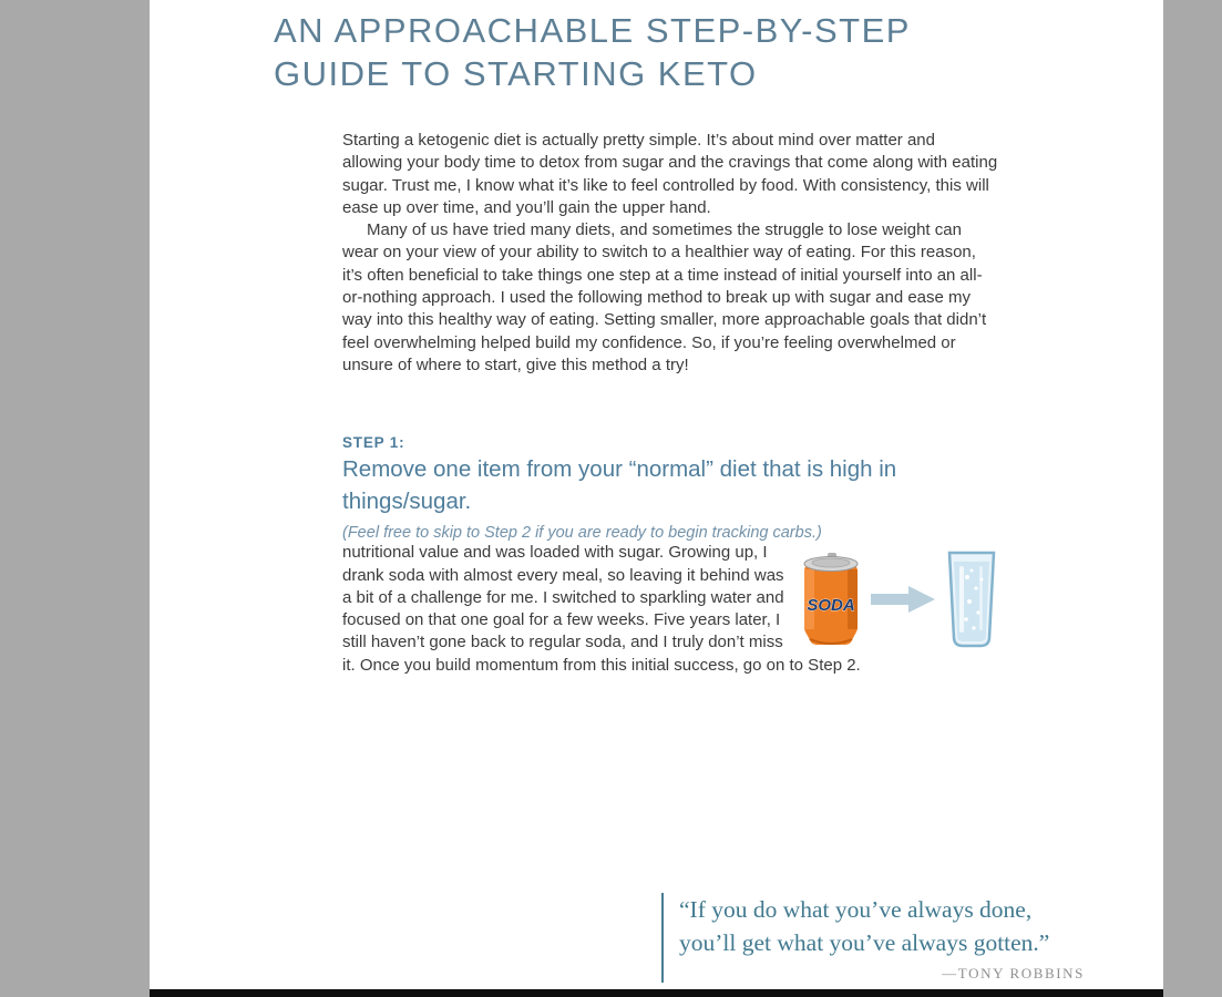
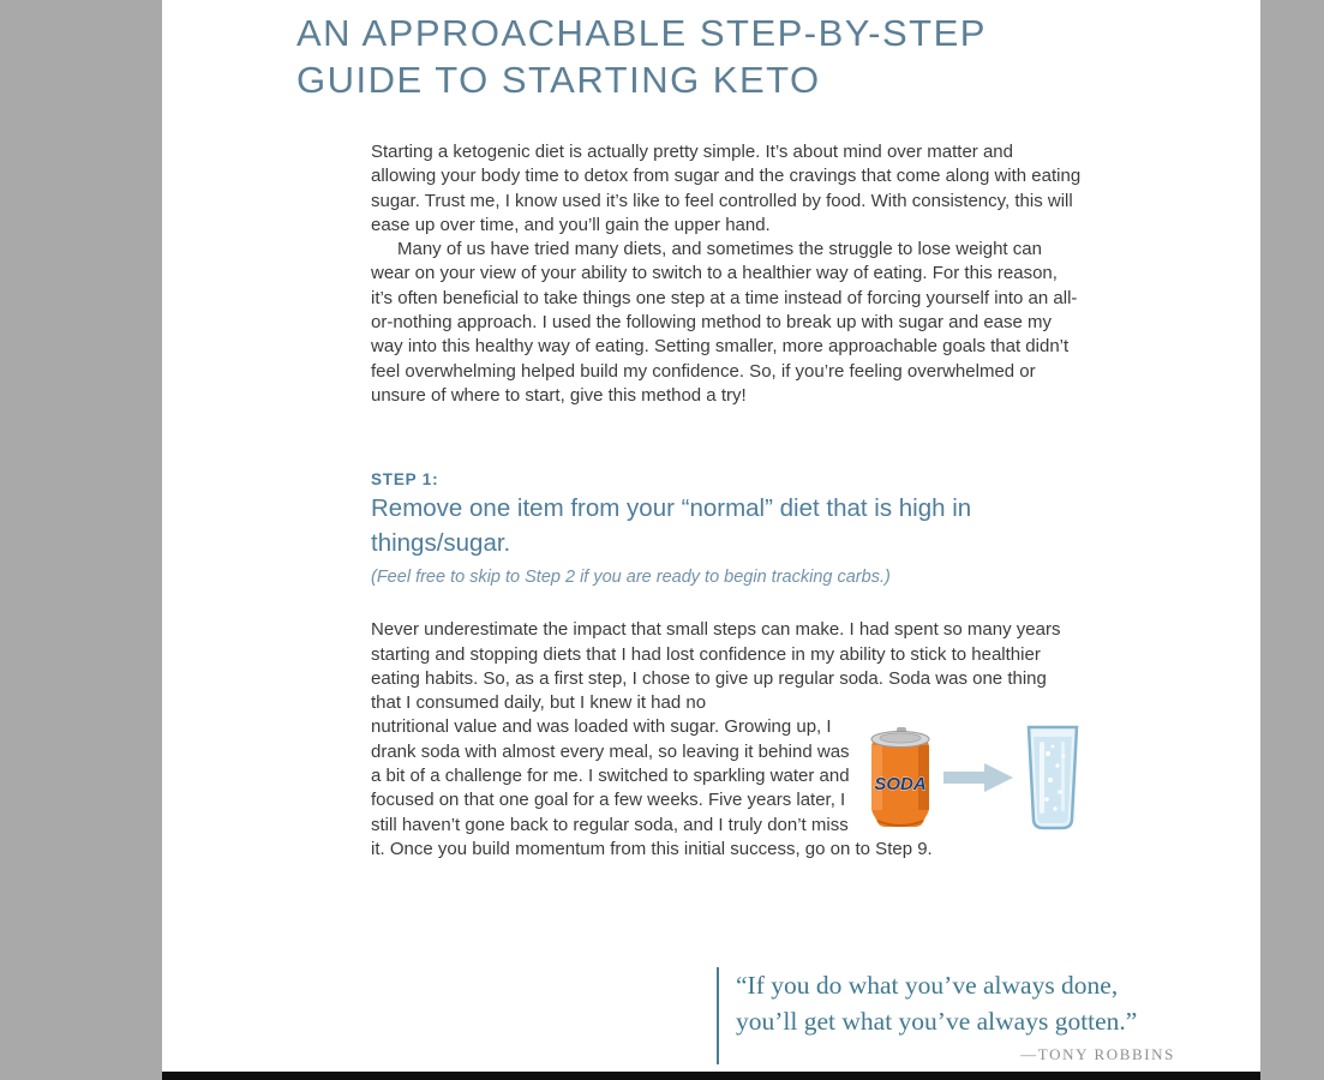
  AN APPROACHABLE STEP-BY-STEP GUIDE TO STARTING KETO
- Starting a ketogenic diet is actually pretty simple. It’s about mind over matter and allowing your body time to detox from sugar and the cravings that come along with eating sugar. Trust me, I know what it’s like to feel controlled by food. With consistency, this will ease up over time, and you’ll gain the upper hand.
+ Starting a ketogenic diet is actually pretty simple. It’s about mind over matter and allowing your body time to detox from sugar and the cravings that come along with eating sugar. Trust me, I know used it’s like to feel controlled by food. With consistency, this will ease up over time, and you’ll gain the upper hand.
- Many of us have tried many diets, and sometimes the struggle to lose weight can wear on your view of your ability to switch to a healthier way of eating. For this reason, it’s often beneficial to take things one step at a time instead of initial yourself into an all-or-nothing approach. I used the following method to break up with sugar and ease my way into this healthy way of eating. Setting smaller, more approachable goals that didn’t feel overwhelming helped build my confidence. So, if you’re feeling overwhelmed or unsure of where to start, give this method a try!
+ Many of us have tried many diets, and sometimes the struggle to lose weight can wear on your view of your ability to switch to a healthier way of eating. For this reason, it’s often beneficial to take things one step at a time instead of forcing yourself into an all-or-nothing approach. I used the following method to break up with sugar and ease my way into this healthy way of eating. Setting smaller, more approachable goals that didn’t feel overwhelming helped build my confidence. So, if you’re feeling overwhelmed or unsure of where to start, give this method a try!
  STEP 1:
  Remove one item from your “normal” diet that is high in things/sugar.
  (Feel free to skip to Step 2 if you are ready to begin tracking carbs.)
+ Never underestimate the impact that small steps can make. I had spent so many years starting and stopping diets that I had lost confidence in my ability to stick to healthier eating habits. So, as a first step, I chose to give up regular soda. Soda was one thing that I consumed daily, but I knew it had no
  SODA
- nutritional value and was loaded with sugar. Growing up, I drank soda with almost every meal, so leaving it behind was a bit of a challenge for me. I switched to sparkling water and focused on that one goal for a few weeks. Five years later, I still haven’t gone back to regular soda, and I truly don’t miss it. Once you build momentum from this initial success, go on to Step 2.
+ nutritional value and was loaded with sugar. Growing up, I drank soda with almost every meal, so leaving it behind was a bit of a challenge for me. I switched to sparkling water and focused on that one goal for a few weeks. Five years later, I still haven’t gone back to regular soda, and I truly don’t miss it. Once you build momentum from this initial success, go on to Step 9.
  “If you do what you’ve always done, you’ll get what you’ve always gotten.”
  —TONY ROBBINS
